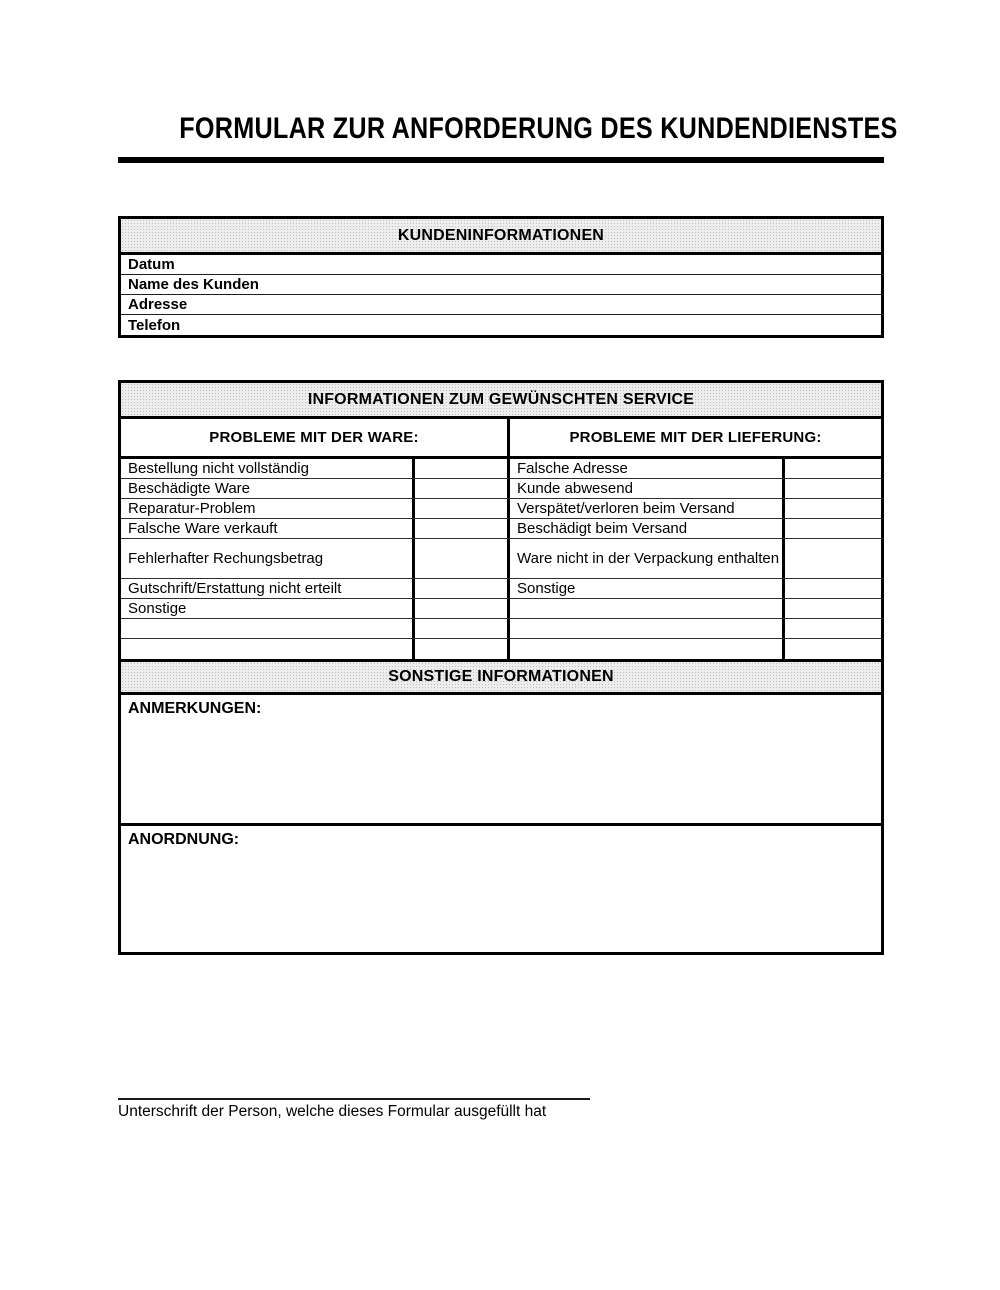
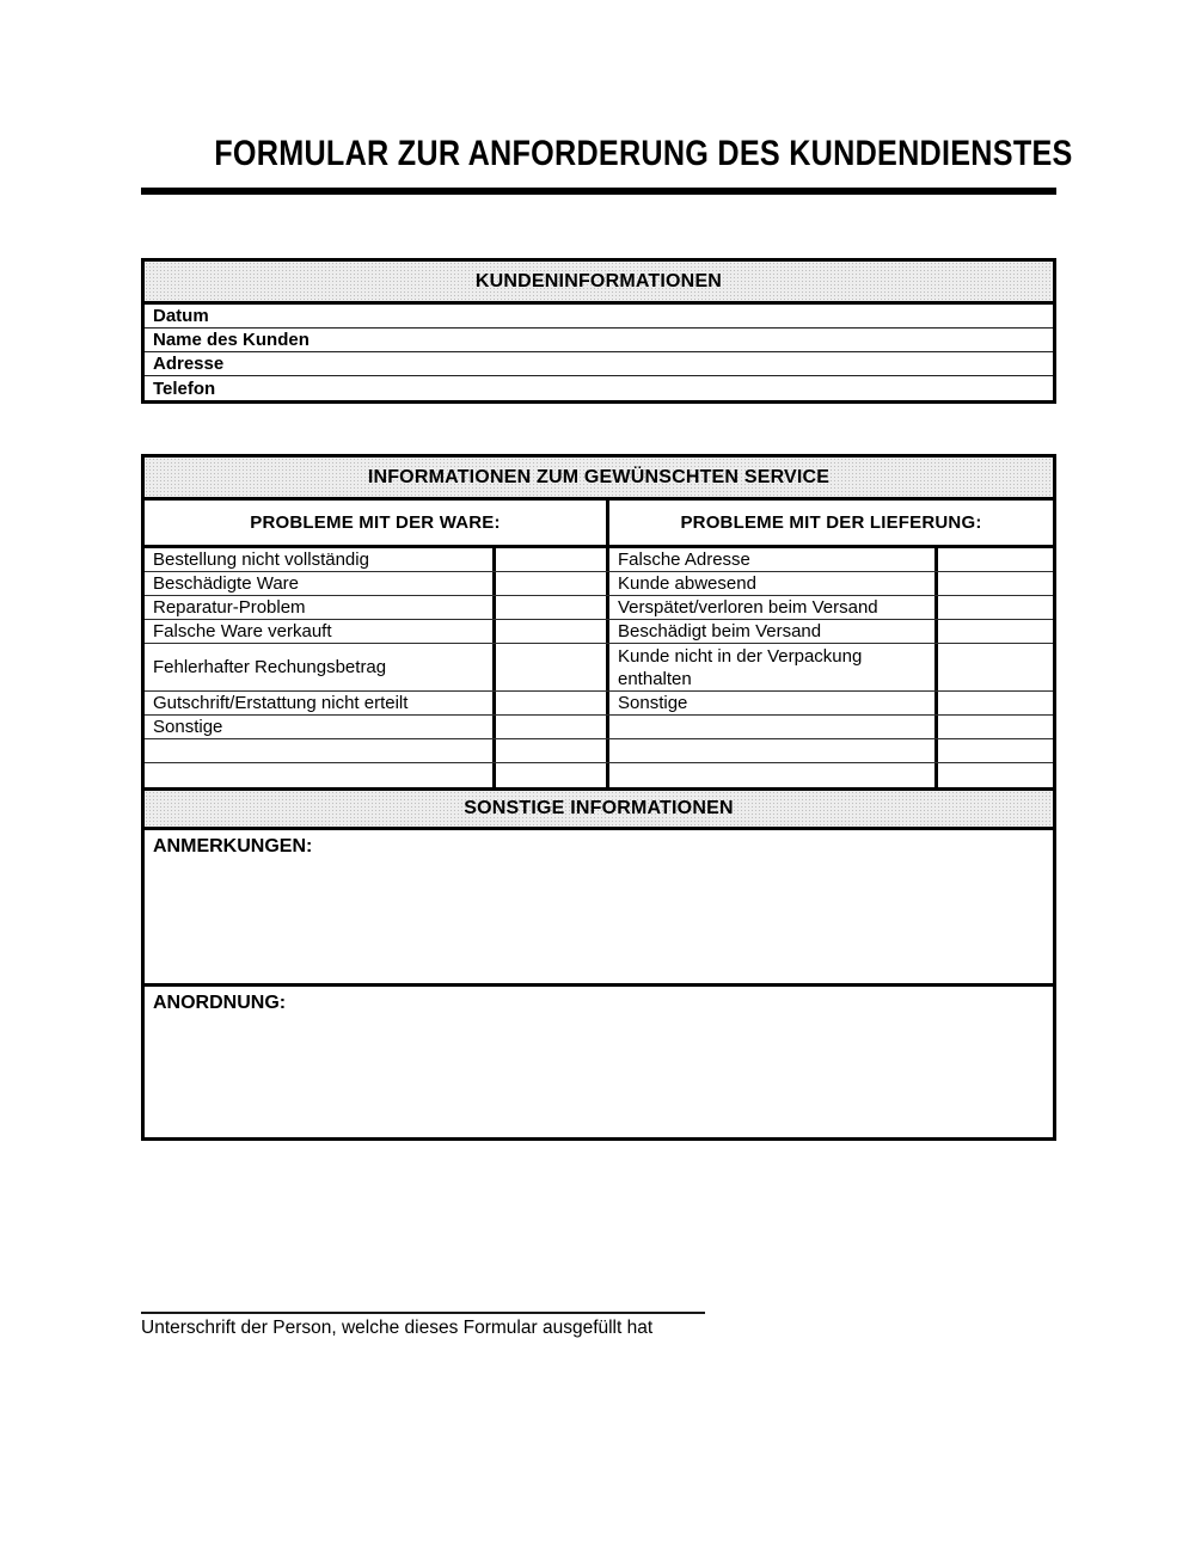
  FORMULAR ZUR ANFORDERUNG DES KUNDENDIENSTES
  KUNDENINFORMATIONEN
  Datum
  Name des Kunden
  Adresse
  Telefon
  INFORMATIONEN ZUM GEWÜNSCHTEN SERVICE
  PROBLEME MIT DER WARE:
  PROBLEME MIT DER LIEFERUNG:
  Bestellung nicht vollständig
  Falsche Adresse
  Beschädigte Ware
  Kunde abwesend
  Reparatur-Problem
  Verspätet/verloren beim Versand
  Falsche Ware verkauft
  Beschädigt beim Versand
  Fehlerhafter Rechungsbetrag
- Ware nicht in der Verpackung enthalten
+ Kunde nicht in der Verpackung enthalten
  Gutschrift/Erstattung nicht erteilt
  Sonstige
  Sonstige
  SONSTIGE INFORMATIONEN
  ANMERKUNGEN:
  ANORDNUNG:
  Unterschrift der Person, welche dieses Formular ausgefüllt hat
